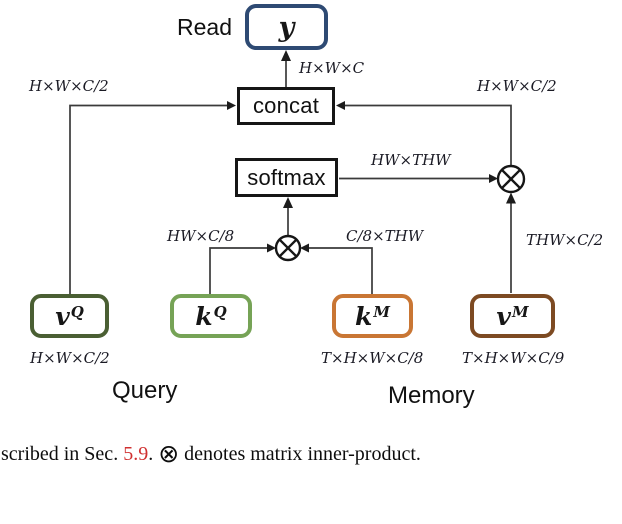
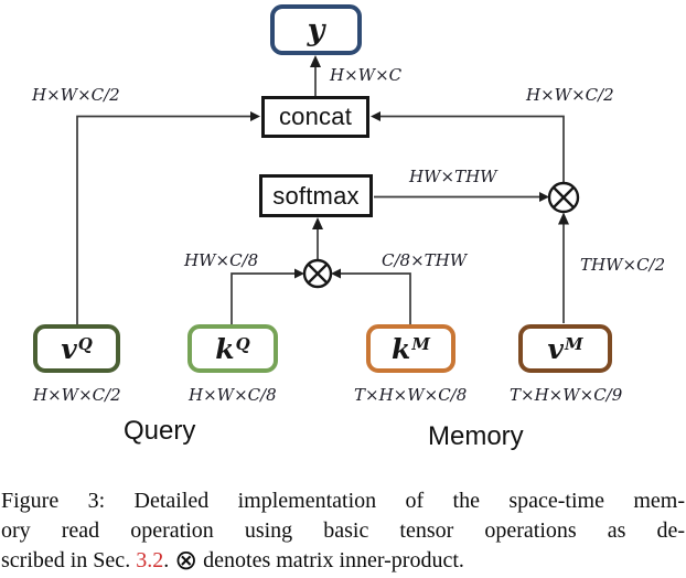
- Read
  y
  H×W×C
  concat
  softmax
  H×W×C/2
  H×W×C/2
  HW×THW
  HW×C/8
  C/8×THW
  THW×C/2
  vQ
  kQ
  kM
  vM
  H×W×C/2
+ H×W×C/8
  T×H×W×C/8
  T×H×W×C/9
  Query
  Memory
+ Figure 3: Detailed implementation of the space-time mem-
+ ory read operation using basic tensor operations as de-
- scribed in Sec. 5.9. ⊗ denotes matrix inner-product.
+ scribed in Sec. 3.2. ⊗ denotes matrix inner-product.
